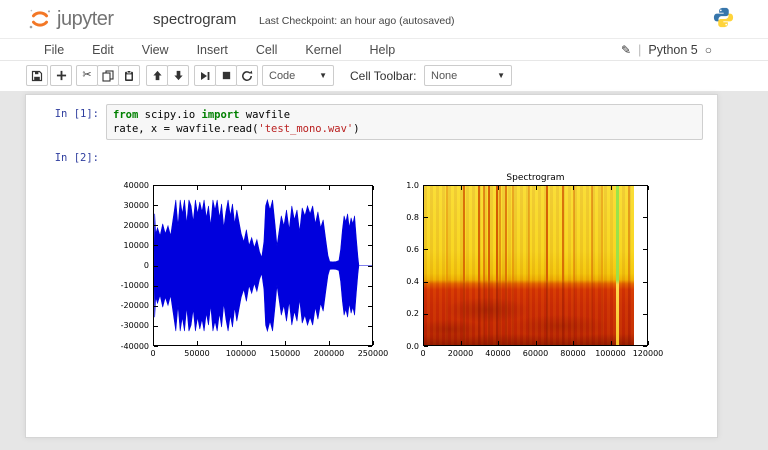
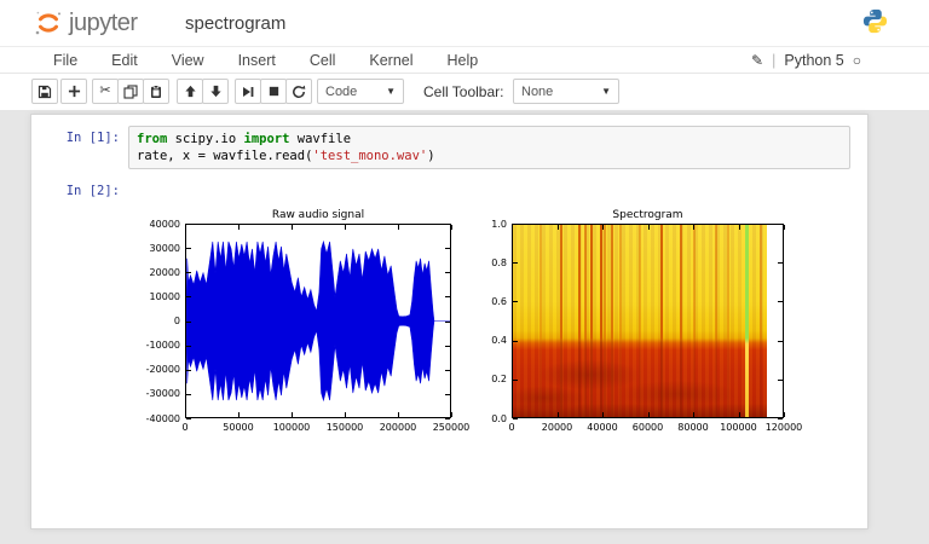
  jupyter
  spectrogram
- Last Checkpoint: an hour ago (autosaved)
  File
  Edit
  View
  Insert
  Cell
  Kernel
  Help
  ✎
  |
  Python 5
  ○
  ✂
  Code
  ▼
  Cell Toolbar:
  None
  ▼
  In [1]:
  from scipy.io import wavfile
  rate, x = wavfile.read('test_mono.wav')
  In [2]:
+ Raw audio signal
  -40000
  -30000
  -20000
  -10000
  0
  10000
  20000
  30000
  40000
  0
  50000
  100000
  150000
  200000
  250000
  Spectrogram
  0.0
  0.2
  0.4
  0.6
  0.8
  1.0
  0
  20000
  40000
  60000
  80000
  100000
  120000
